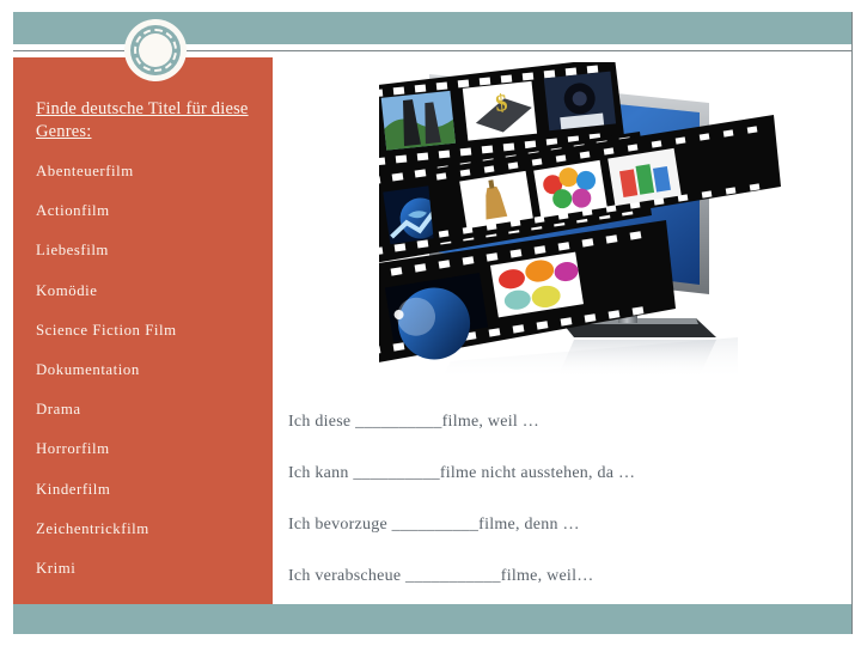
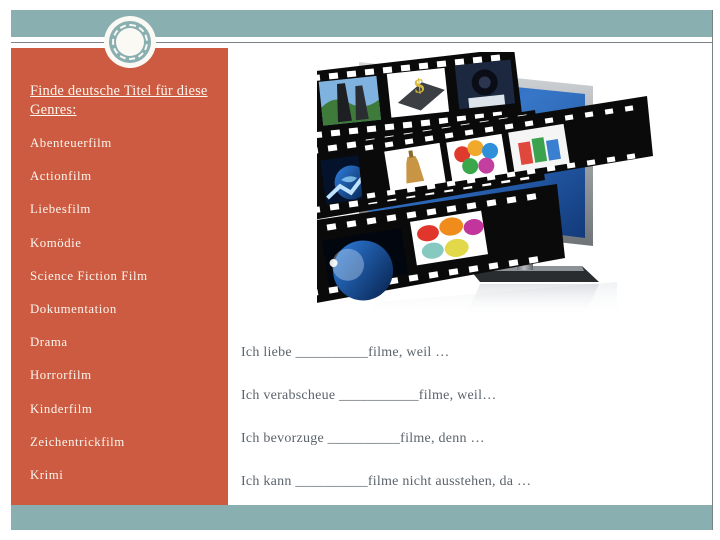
  Finde deutsche Titel für diese Genres:
  Abenteuerfilm
  Actionfilm
  Liebesfilm
  Komödie
  Science Fiction Film
  Dokumentation
  Drama
  Horrorfilm
  Kinderfilm
  Zeichentrickfilm
  Krimi
- Ich diese __________filme, weil …
+ Ich liebe __________filme, weil …
- Ich kann __________filme nicht ausstehen, da …
+ Ich verabscheue ___________filme, weil…
  Ich bevorzuge __________filme, denn …
- Ich verabscheue ___________filme, weil…
+ Ich kann __________filme nicht ausstehen, da …
